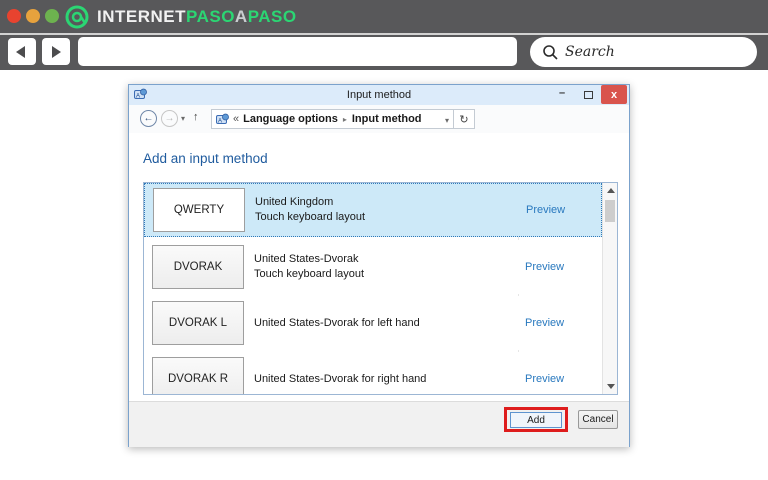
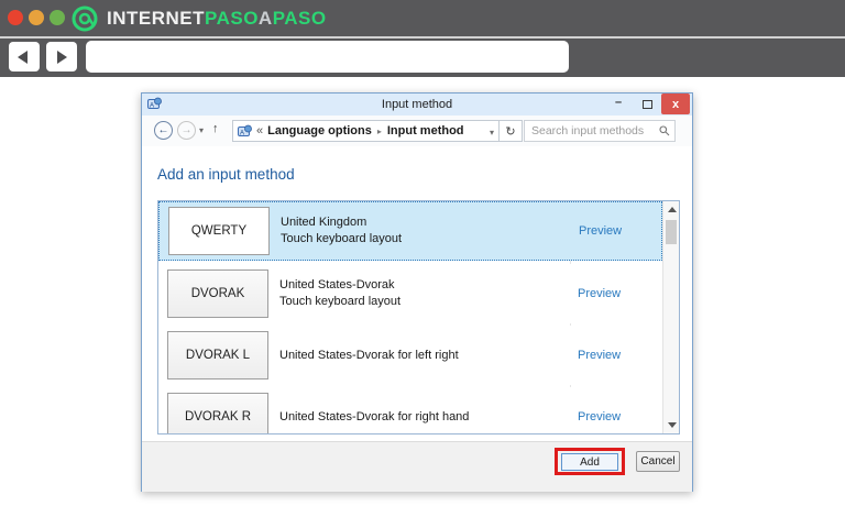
  INTERNET
  PASO
  A
  PASO
- Search
  Input method
  –
  x
  ←
  →
  ▾
  ↑
  «
  Language options
  ▸
  Input method
  ▾
  ↻
+ Search input methods
  Add an input method
  QWERTY
  United Kingdom
  Touch keyboard layout
  Preview
  DVORAK
  United States-Dvorak
  Touch keyboard layout
  Preview
  DVORAK L
- United States-Dvorak for left hand
+ United States-Dvorak for left right
  Preview
  DVORAK R
  United States-Dvorak for right hand
  Preview
  Add
  Cancel
